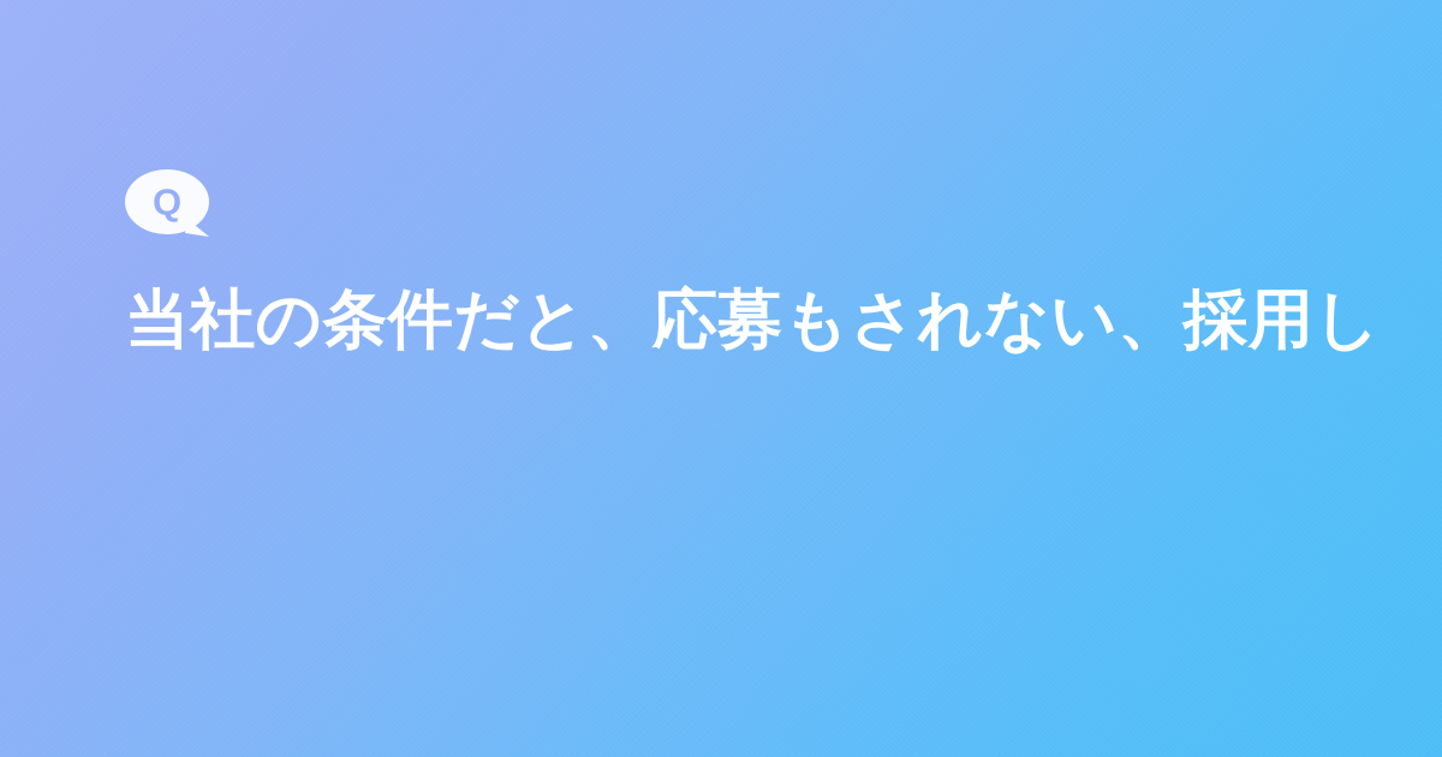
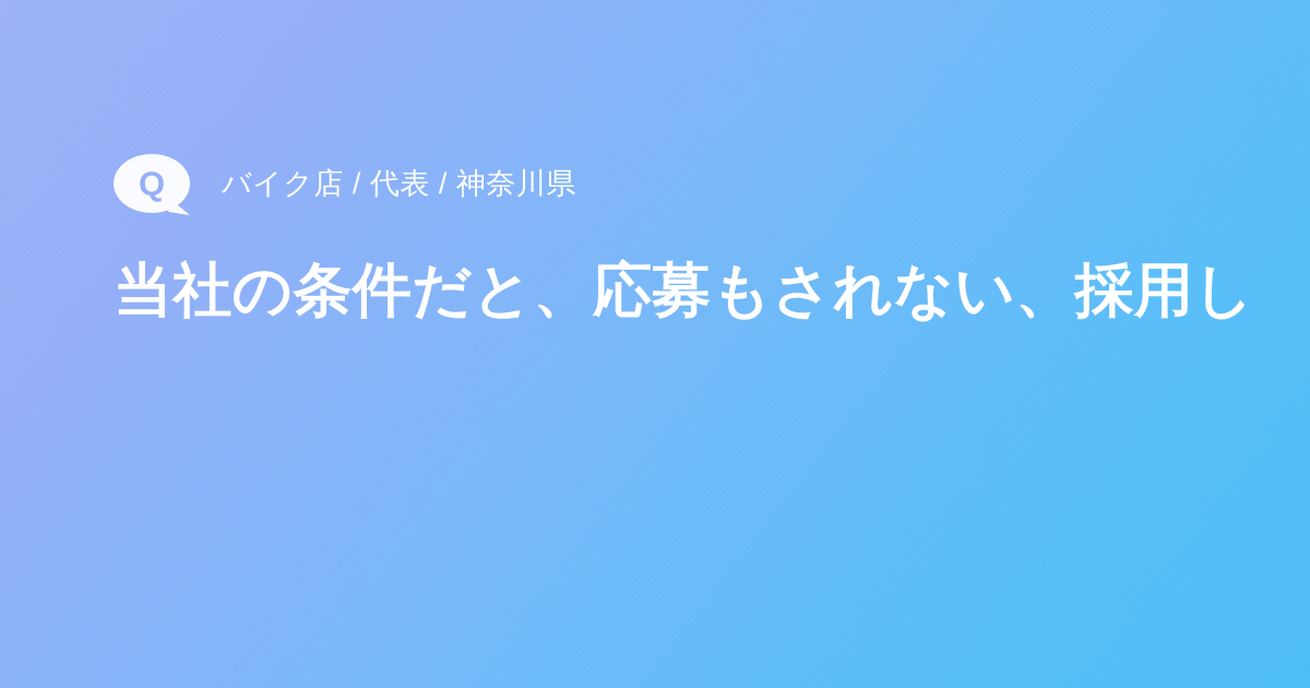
+ バイク店 / 代表 / 神奈川県
  当社の条件だと、応募もされない、採用し
